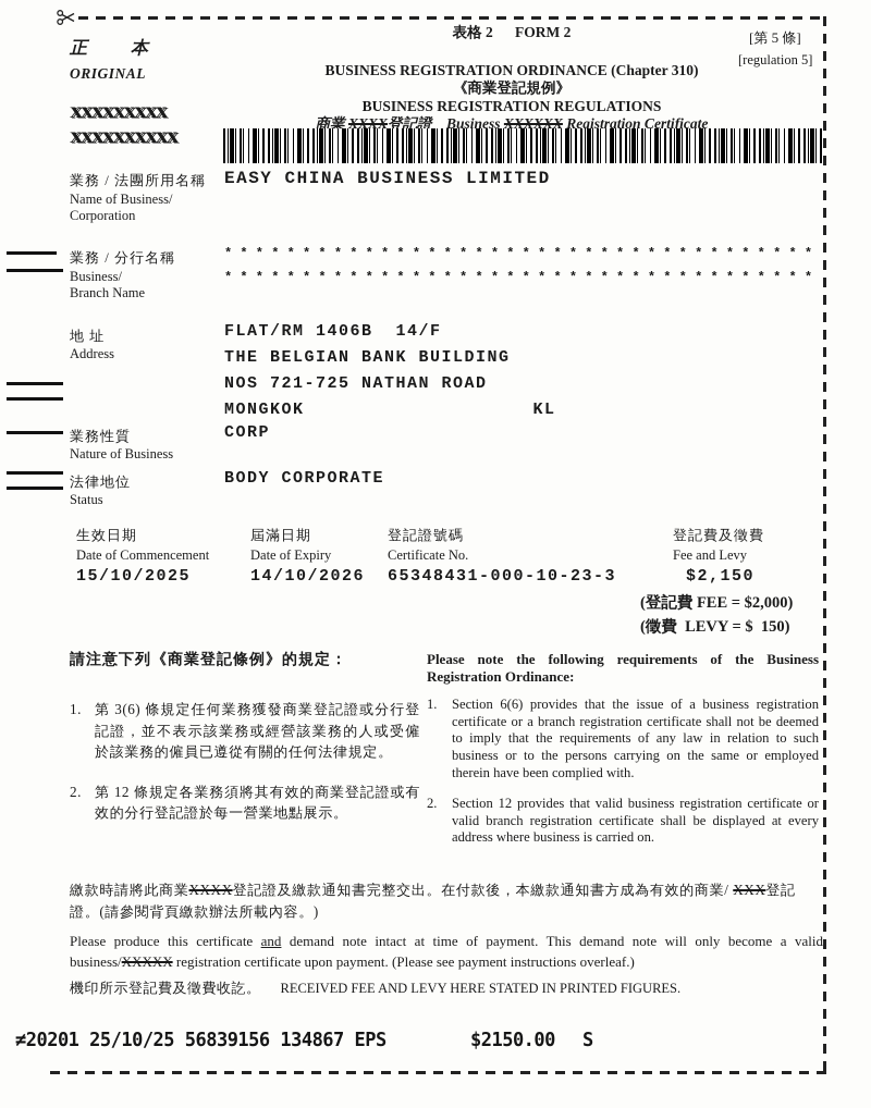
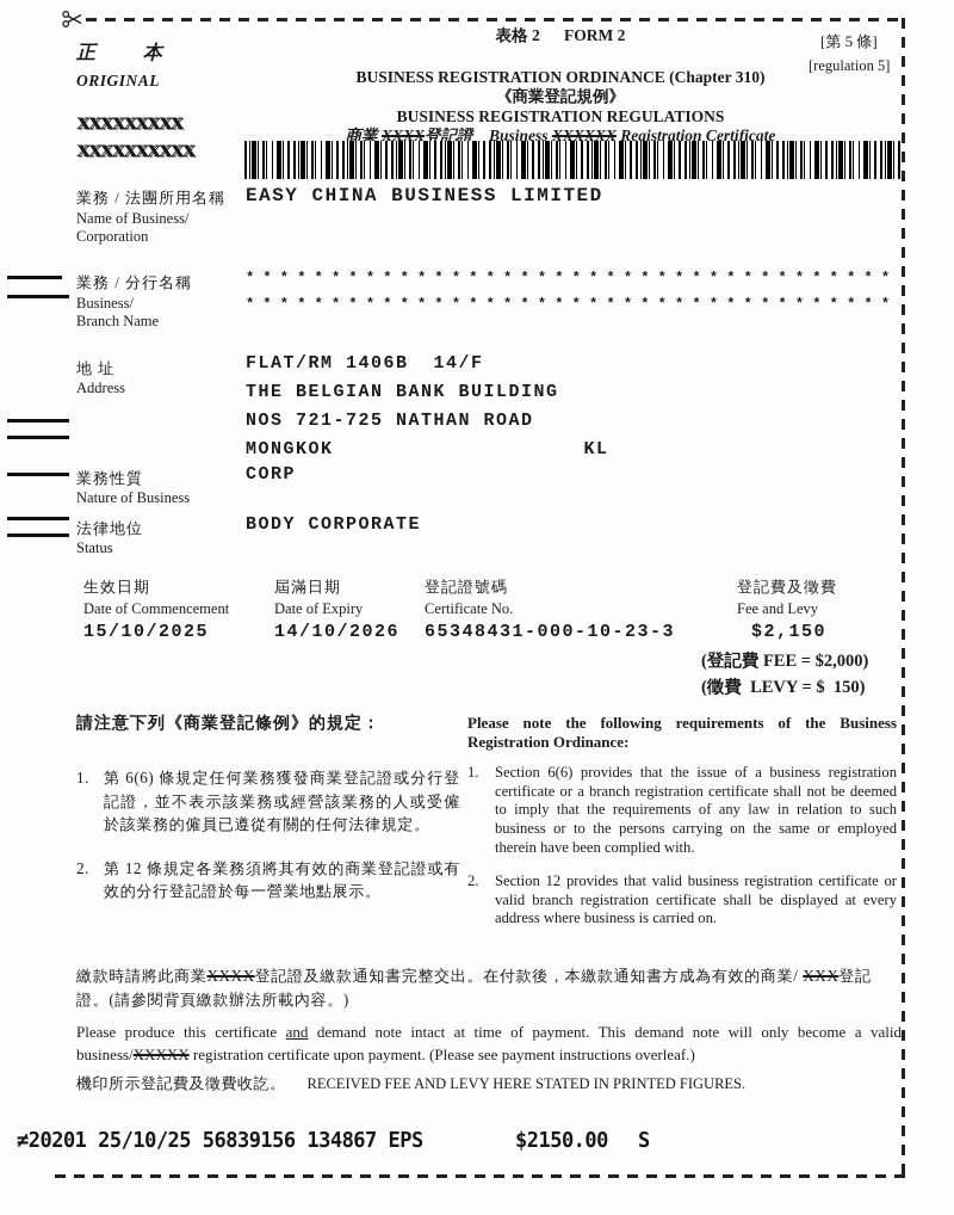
  正 本
  ORIGINAL
  [第 5 條]
  [regulation 5]
  表格 2 FORM 2
  BUSINESS REGISTRATION ORDINANCE (Chapter 310)
  《商業登記規例》
  BUSINESS REGISTRATION REGULATIONS
  商業 XXXX登記證 Business XXXXXX Registration Certificate
  XXXXXXXXX
  XXXXXXXXXX
  業務 / 法團所用名稱
  Name of Business/
  Corporation
  EASY CHINA BUSINESS LIMITED
  業務 / 分行名稱
  Business/
  Branch Name
  * * * * * * * * * * * * * * * * * * * * * * * * * * * * * * * * * * * * * *
  * * * * * * * * * * * * * * * * * * * * * * * * * * * * * * * * * * * * * *
  地 址
  Address
  FLAT/RM 1406B 14/F
  THE BELGIAN BANK BUILDING
  NOS 721-725 NATHAN ROAD
  MONGKOK KL
  業務性質
  Nature of Business
  CORP
  法律地位
  Status
  BODY CORPORATE
  生效日期
  Date of Commencement
  15/10/2025
  屆滿日期
  Date of Expiry
  14/10/2026
  登記證號碼
  Certificate No.
  65348431-000-10-23-3
  登記費及徵費
  Fee and Levy
  $2,150
  (登記費 FEE = $2,000)
  (徵費 LEVY = $ 150)
  請注意下列《商業登記條例》的規定：
  1.
- 第 3(6) 條規定任何業務獲發商業登記證或分行登記證，並不表示該業務或經營該業務的人或受僱於該業務的僱員已遵從有關的任何法律規定。
+ 第 6(6) 條規定任何業務獲發商業登記證或分行登記證，並不表示該業務或經營該業務的人或受僱於該業務的僱員已遵從有關的任何法律規定。
  2.
  第 12 條規定各業務須將其有效的商業登記證或有效的分行登記證於每一營業地點展示。
  Please note the following requirements of the Business Registration Ordinance:
  1.
  Section 6(6) provides that the issue of a business registration certificate or a branch registration certificate shall not be deemed to imply that the requirements of any law in relation to such business or to the persons carrying on the same or employed therein have been complied with.
  2.
  Section 12 provides that valid business registration certificate or valid branch registration certificate shall be displayed at every address where business is carried on.
  繳款時請將此商業XXXX登記證及繳款通知書完整交出。在付款後，本繳款通知書方成為有效的商業/ XXX登記證。(請參閱背頁繳款辦法所載內容。)
  Please produce this certificate and demand note intact at time of payment. This demand note will only become a valid business/XXXXX registration certificate upon payment. (Please see payment instructions overleaf.)
  機印所示登記費及徵費收訖。 RECEIVED FEE AND LEVY HERE STATED IN PRINTED FIGURES.
  ≠20201 25/10/25 56839156 134867 EPS
  $2150.00
  S
